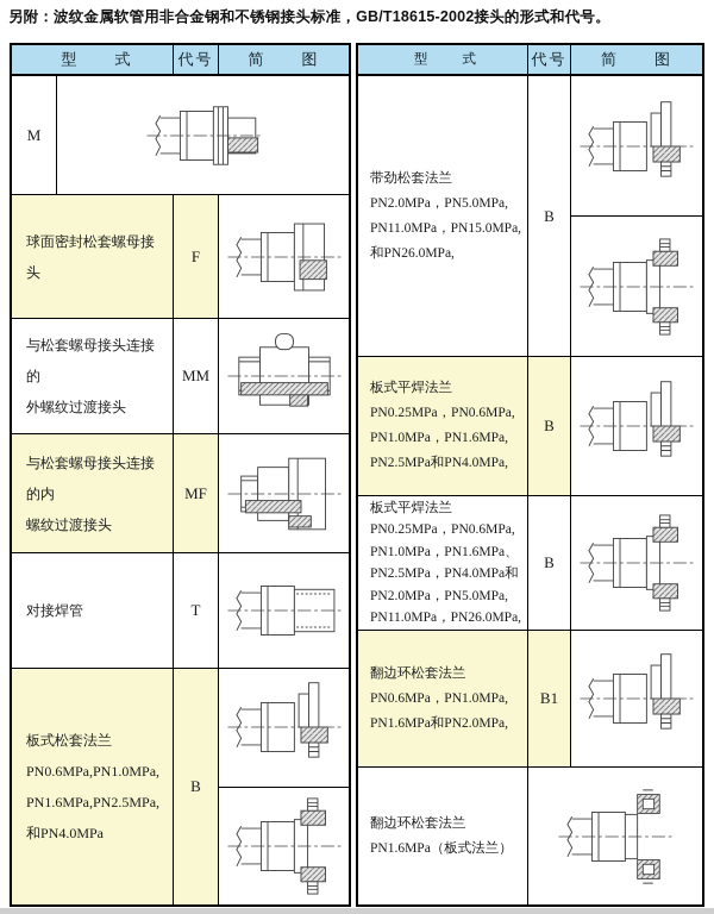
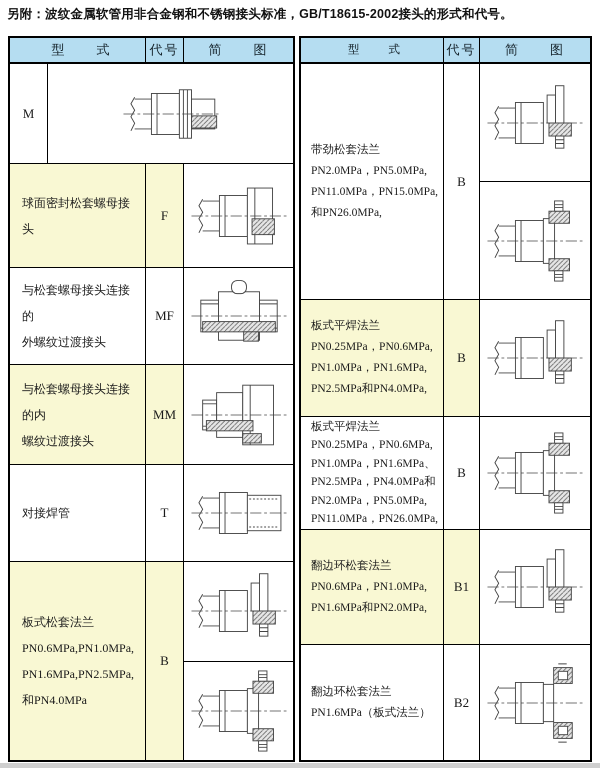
  另附：波纹金属软管用非合金钢和不锈钢接头标准，GB/T18615-2002接头的形式和代号。
  型 式
  代号
  简 图
  M
  球面密封松套螺母接头
  F
  与松套螺母接头连接的
  外螺纹过渡接头
- MM
+ MF
  与松套螺母接头连接的内
  螺纹过渡接头
- MF
+ MM
  对接焊管
  T
  板式松套法兰
  PN0.6MPa,PN1.0MPa,
  PN1.6MPa,PN2.5MPa,
  和PN4.0MPa
  B
  型 式
  代号
  简 图
  带劲松套法兰
  PN2.0MPa，PN5.0MPa,
  PN11.0MPa，PN15.0MPa,
  和PN26.0MPa,
  B
  板式平焊法兰
  PN0.25MPa，PN0.6MPa,
  PN1.0MPa，PN1.6MPa,
  PN2.5MPa和PN4.0MPa,
  B
  板式平焊法兰
  PN0.25MPa，PN0.6MPa,
  PN1.0MPa，PN1.6MPa、
  PN2.5MPa，PN4.0MPa和
  PN2.0MPa，PN5.0MPa,
  PN11.0MPa，PN26.0MPa,
  B
  翻边环松套法兰
  PN0.6MPa，PN1.0MPa,
  PN1.6MPa和PN2.0MPa,
  B1
  翻边环松套法兰
  PN1.6MPa（板式法兰）
+ B2
